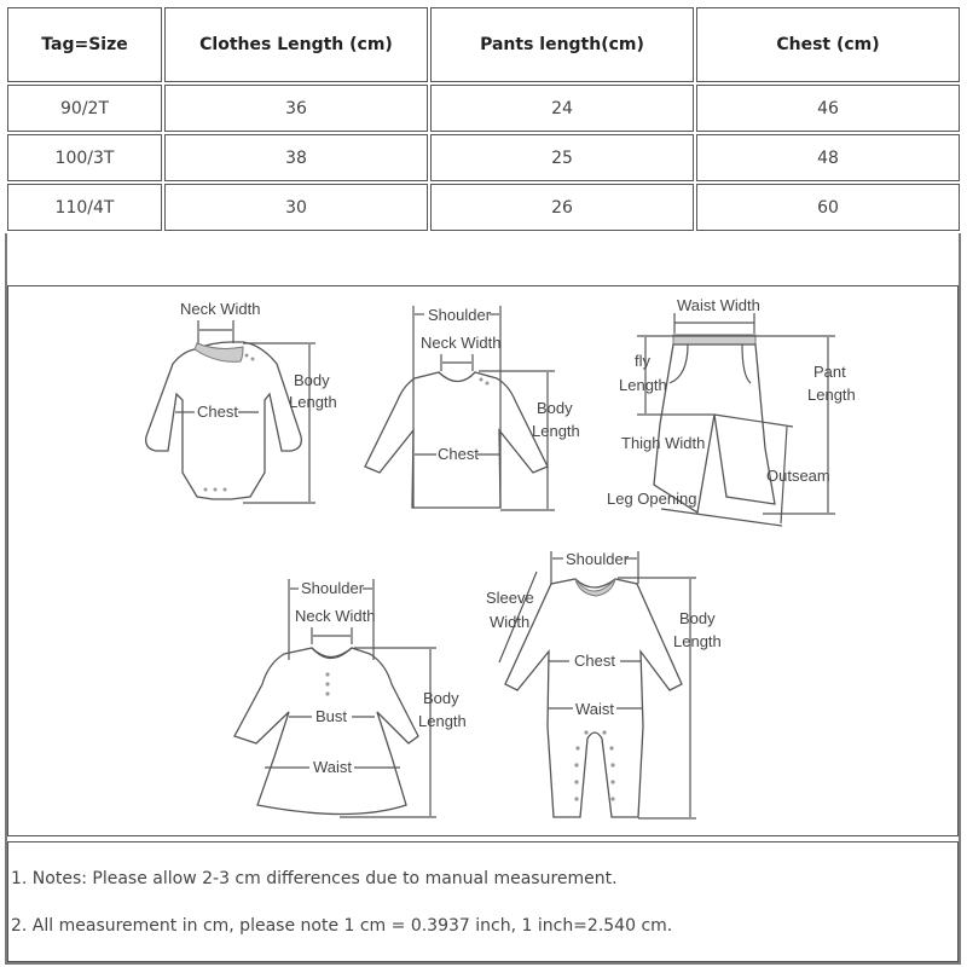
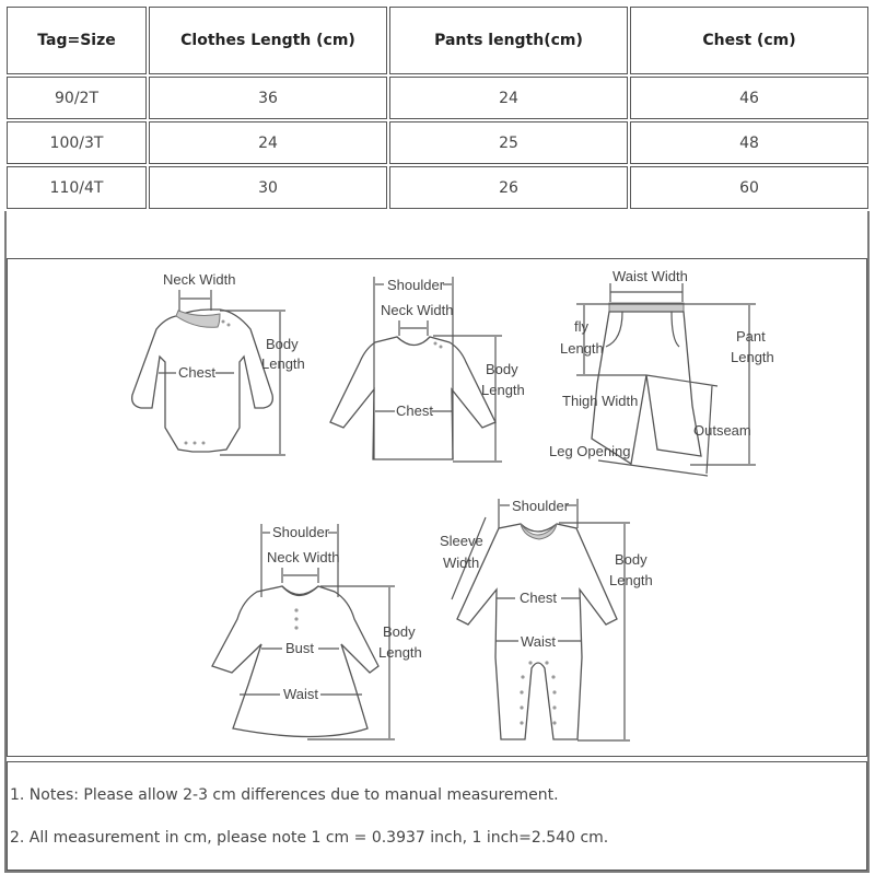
  Tag=Size	Clothes Length (cm)	Pants length(cm)	Chest (cm)
  90/2T	36	24	46
- 100/3T	38	25	48
+ 100/3T	24	25	48
  110/4T	30	26	60
  Neck Width
  Chest
  Body
  Length
  Shoulder
  Neck Width
  Chest
  Body
  Length
  fly
  Length
  Waist Width
  Pant
  Length
  Thigh Width
  Outseam
  Leg Opening
  Shoulder
  Neck Width
  Bust
  Waist
  Body
  Length
  Shoulder
  Sleeve
  Width
  Chest
  Waist
  Body
  Length
  1. Notes: Please allow 2-3 cm differences due to manual measurement.
  2. All measurement in cm, please note 1 cm = 0.3937 inch, 1 inch=2.540 cm.
